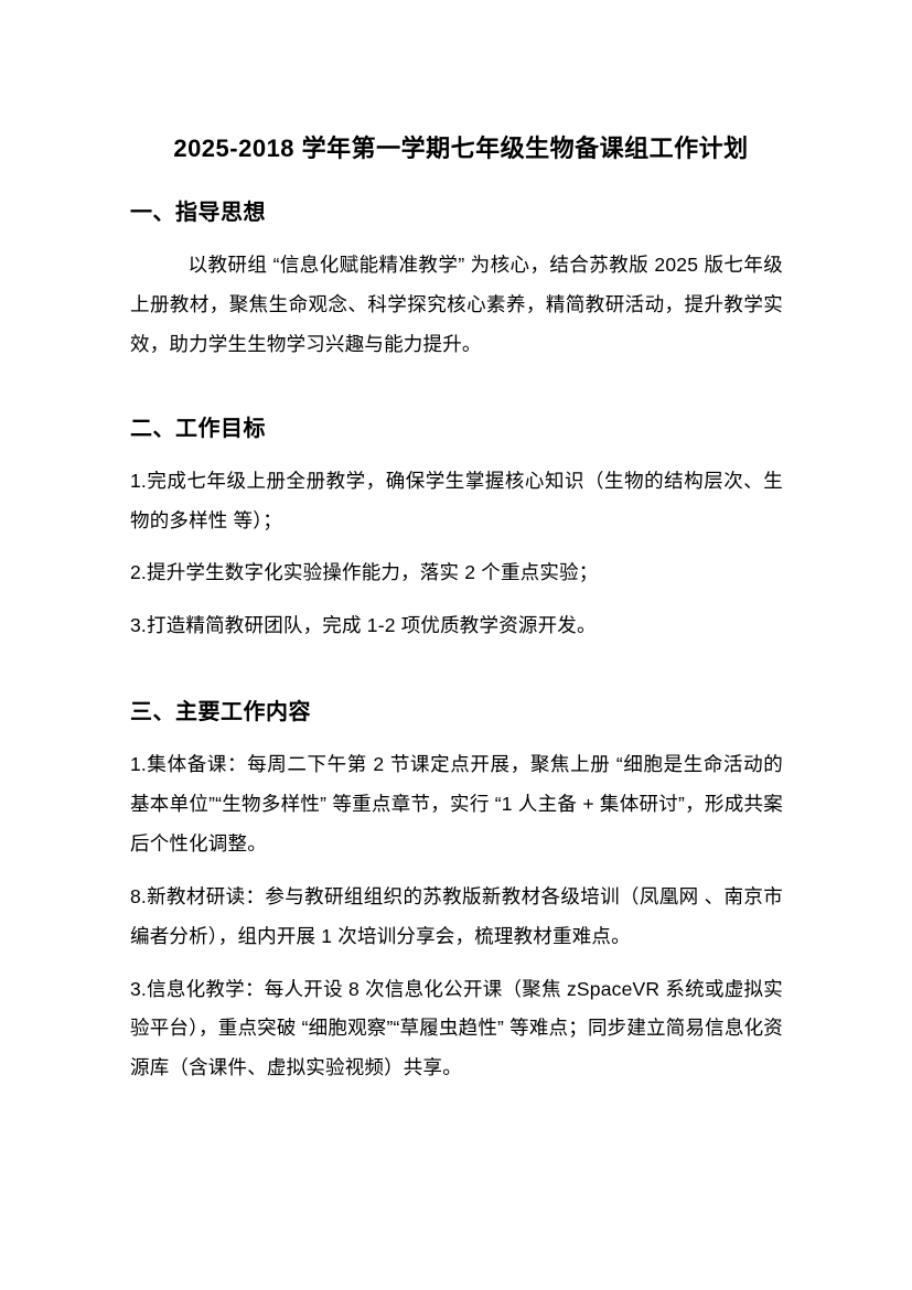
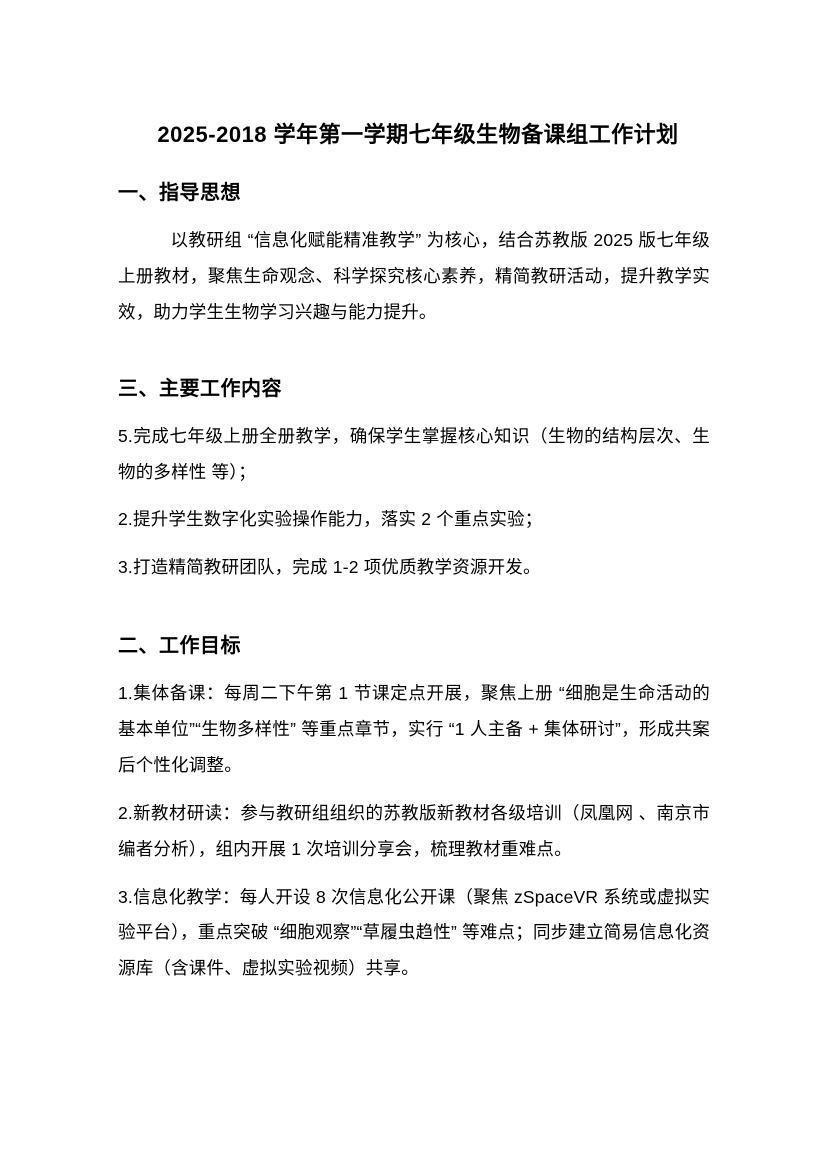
  2025-2018 学年第一学期七年级生物备课组工作计划
  一、指导思想
  以教研组 “信息化赋能精准教学” 为核心，结合苏教版 2025 版七年级上册教材，聚焦生命观念、科学探究核心素养，精简教研活动，提升教学实效，助力学生生物学习兴趣与能力提升。
- 二、工作目标
+ 三、主要工作内容
- 1.完成七年级上册全册教学，确保学生掌握核心知识（生物的结构层次、生物的多样性 等）；
+ 5.完成七年级上册全册教学，确保学生掌握核心知识（生物的结构层次、生物的多样性 等）；
  2.提升学生数字化实验操作能力，落实 2 个重点实验；
  3.打造精简教研团队，完成 1-2 项优质教学资源开发。
- 三、主要工作内容
+ 二、工作目标
- 1.集体备课：每周二下午第 2 节课定点开展，聚焦上册 “细胞是生命活动的基本单位”“生物多样性” 等重点章节，实行 “1 人主备 + 集体研讨”，形成共案后个性化调整。
+ 1.集体备课：每周二下午第 1 节课定点开展，聚焦上册 “细胞是生命活动的基本单位”“生物多样性” 等重点章节，实行 “1 人主备 + 集体研讨”，形成共案后个性化调整。
- 8.新教材研读：参与教研组组织的苏教版新教材各级培训（凤凰网 、南京市编者分析），组内开展 1 次培训分享会，梳理教材重难点。
+ 2.新教材研读：参与教研组组织的苏教版新教材各级培训（凤凰网 、南京市编者分析），组内开展 1 次培训分享会，梳理教材重难点。
  3.信息化教学：每人开设 8 次信息化公开课（聚焦 zSpaceVR 系统或虚拟实验平台），重点突破 “细胞观察”“草履虫趋性” 等难点；同步建立简易信息化资源库（含课件、虚拟实验视频）共享。
